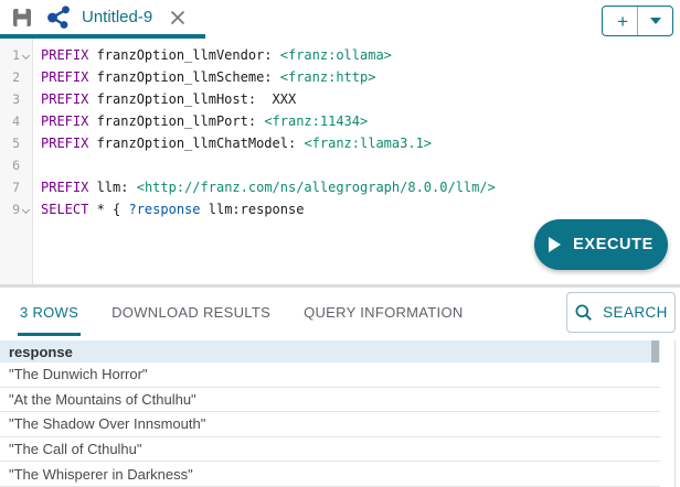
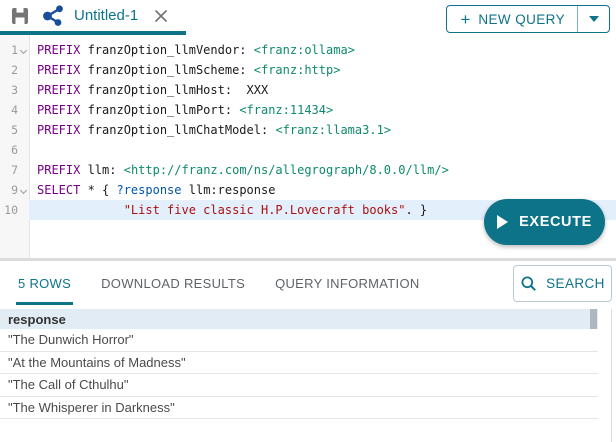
- Untitled-9
+ Untitled-1
  +
+ NEW QUERY
  1
  PREFIX franzOption_llmVendor: <franz:ollama>
  2
  PREFIX franzOption_llmScheme: <franz:http>
  3
  PREFIX franzOption_llmHost: XXX
  4
  PREFIX franzOption_llmPort: <franz:11434>
  5
  PREFIX franzOption_llmChatModel: <franz:llama3.1>
  6
  7
  PREFIX llm: <http://franz.com/ns/allegrograph/8.0.0/llm/>
  9
  SELECT * { ?response llm:response
+ 10
+ "List five classic H.P.Lovecraft books". }
  EXECUTE
- 3 ROWS
+ 5 ROWS
  DOWNLOAD RESULTS
  QUERY INFORMATION
  SEARCH
  response
  "The Dunwich Horror"
- "At the Mountains of Cthulhu"
+ "At the Mountains of Madness"
- "The Shadow Over Innsmouth"
  "The Call of Cthulhu"
  "The Whisperer in Darkness"
